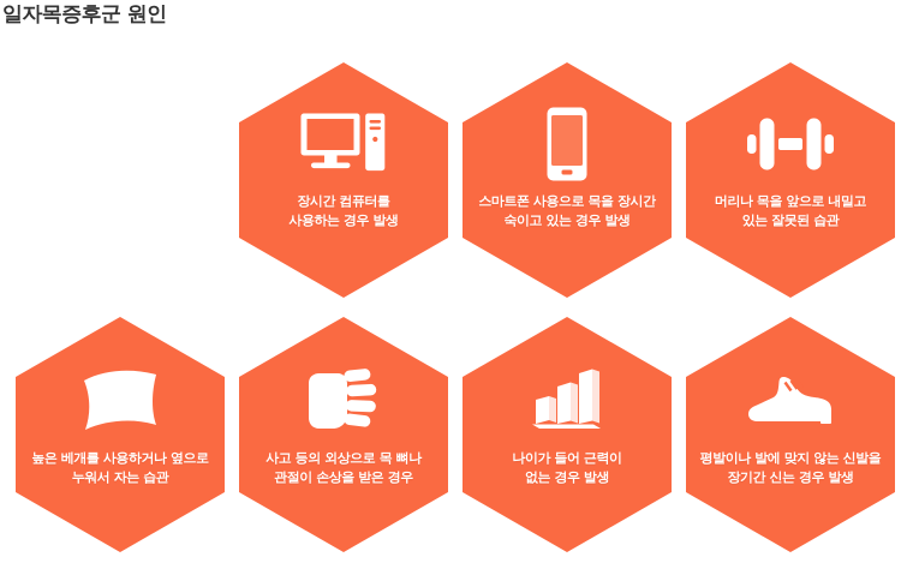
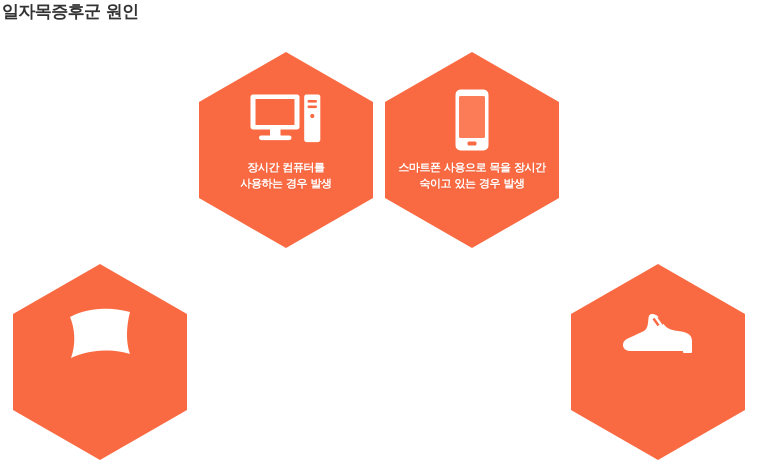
  일자목증후군 원인
  장시간 컴퓨터를
  사용하는 경우 발생
  스마트폰 사용으로 목을 장시간
  숙이고 있는 경우 발생
- 머리나 목을 앞으로 내밀고
- 있는 잘못된 습관
- 높은 베개를 사용하거나 옆으로
- 누워서 자는 습관
- 사고 등의 외상으로 목 뼈나
- 관절이 손상을 받은 경우
- 나이가 들어 근력이
- 없는 경우 발생
- 평발이나 발에 맞지 않는 신발을
- 장기간 신는 경우 발생
